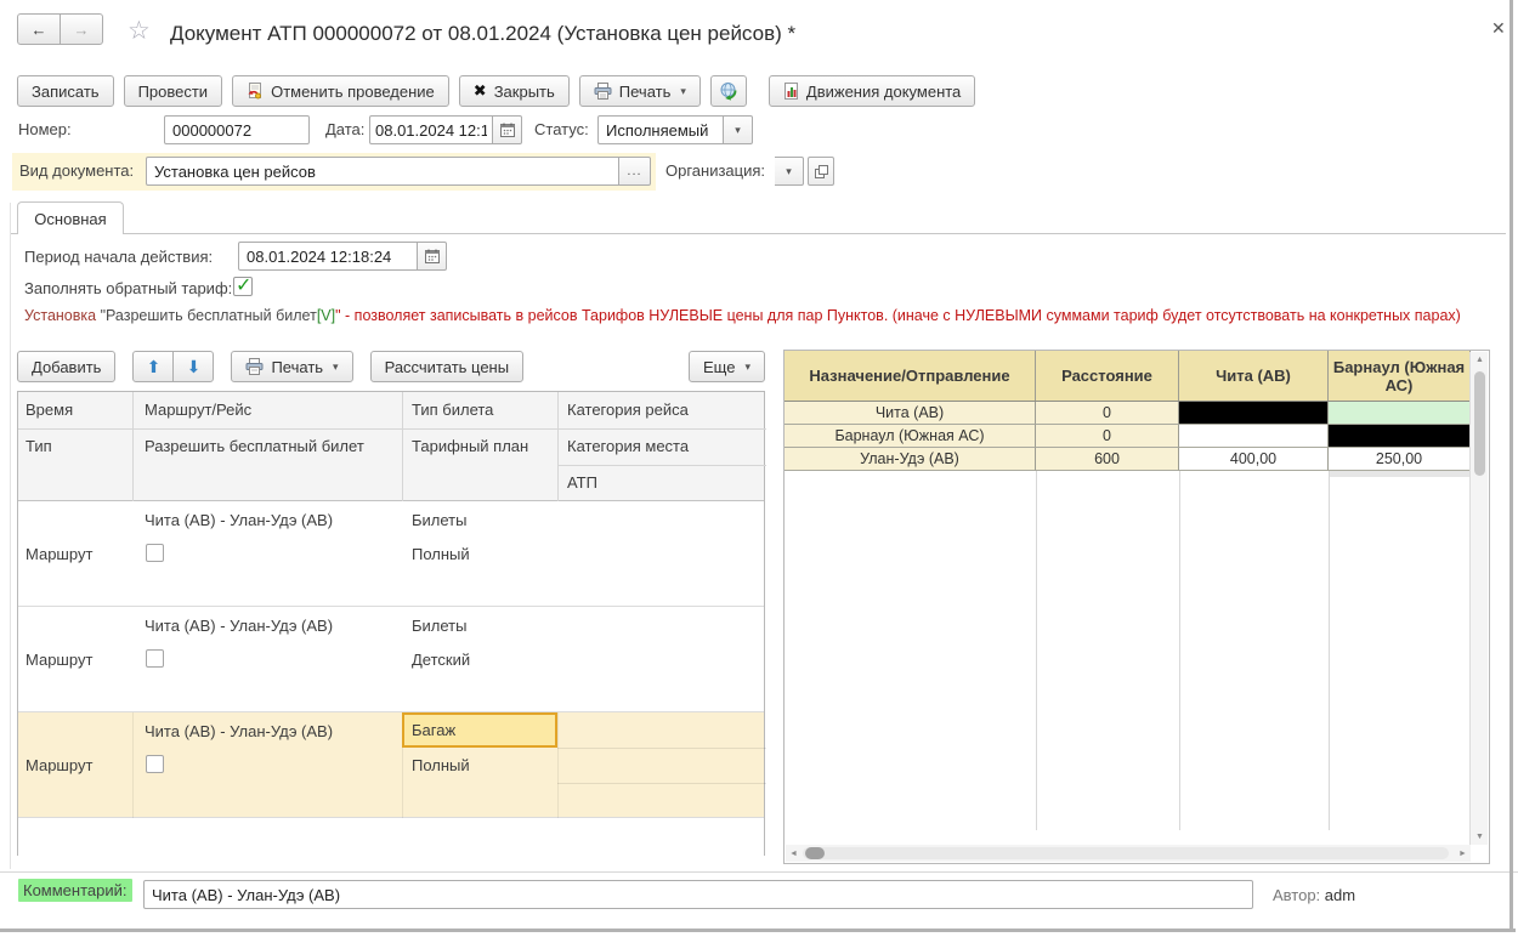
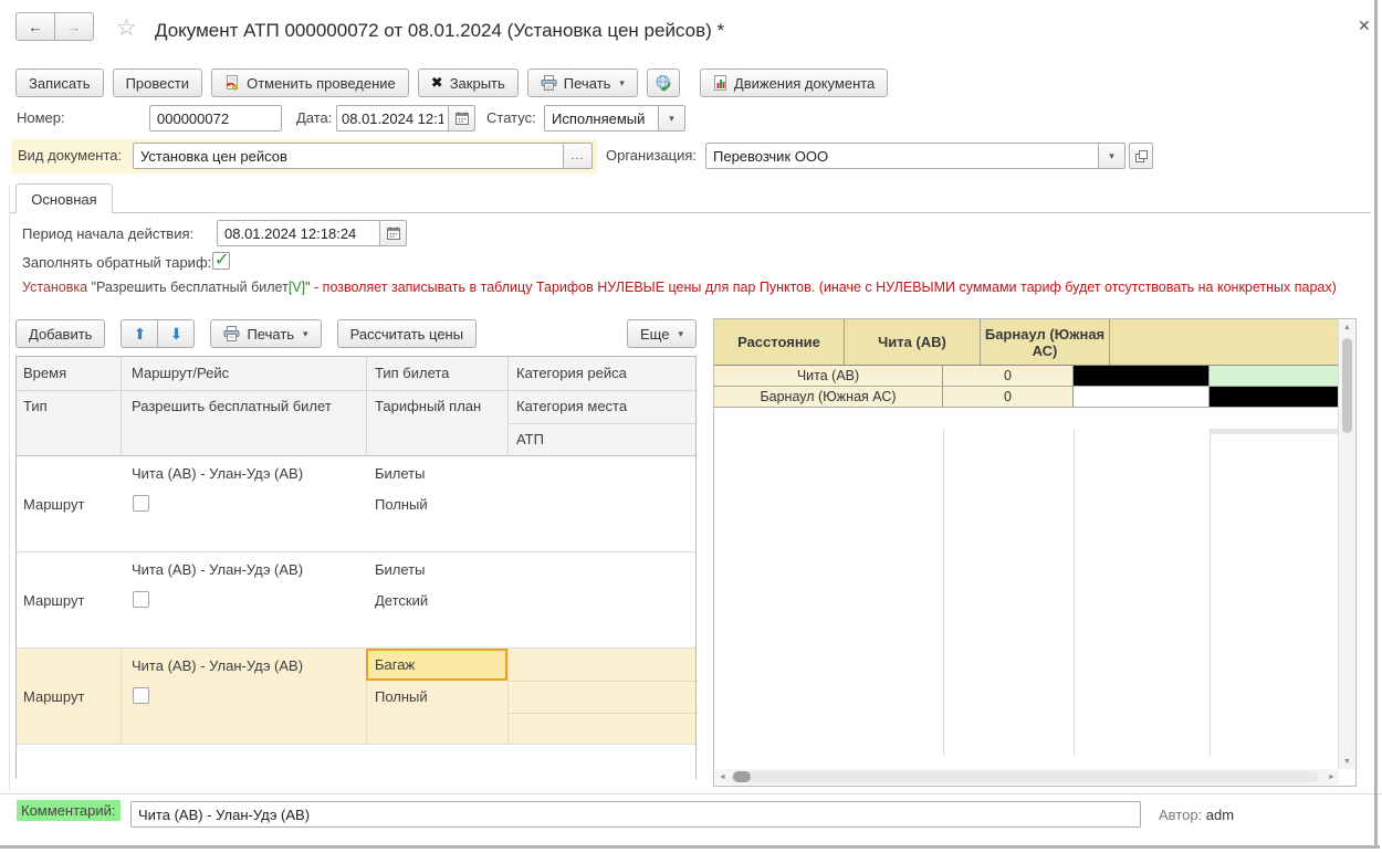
  ←
  →
  ☆
  Документ АТП 000000072 от 08.01.2024 (Установка цен рейсов) *
  ✕
  Записать
  Провести
  Отменить проведение
  ✖
  Закрыть
  Печать
  ▾
  Движения документа
  Номер:
  000000072
  Дата:
  08.01.2024 12:1
  Статус:
  Исполняемый
  ▾
  Вид документа:
  Установка цен рейсов
  ...
  Организация:
+ Перевозчик ООО
  ▾
  Основная
  Период начала действия:
  08.01.2024 12:18:24
  Заполнять обратный тариф:
  ✓
- Установка "Разрешить бесплатный билет[V]" - позволяет записывать в рейсов Тарифов НУЛЕВЫЕ цены для пар Пунктов. (иначе с НУЛЕВЫМИ суммами тариф будет отсутствовать на конкретных парах)
+ Установка "Разрешить бесплатный билет[V]" - позволяет записывать в таблицу Тарифов НУЛЕВЫЕ цены для пар Пунктов. (иначе с НУЛЕВЫМИ суммами тариф будет отсутствовать на конкретных парах)
  Добавить
  ⬆
  ⬇
  Печать
  ▾
  Рассчитать цены
  Еще
  ▾
  Время
  Маршрут/Рейс
  Тип билета
  Категория рейса
  Тип
  Разрешить бесплатный билет
  Тарифный план
  Категория места
  АТП
  Маршрут
  Чита (АВ) - Улан-Удэ (АВ)
  Билеты
  Полный
  Маршрут
  Чита (АВ) - Улан-Удэ (АВ)
  Билеты
  Детский
  Маршрут
  Чита (АВ) - Улан-Удэ (АВ)
  Багаж
  Полный
- Назначение/Отправление
  Расстояние
  Чита (АВ)
  Барнаул (Южная АС)
  Чита (АВ)
  0
  Барнаул (Южная АС)
  0
- Улан-Удэ (АВ)
- 600
- 400,00
- 250,00
  Комментарий:
  Чита (АВ) - Улан-Удэ (АВ)
  Автор: adm
